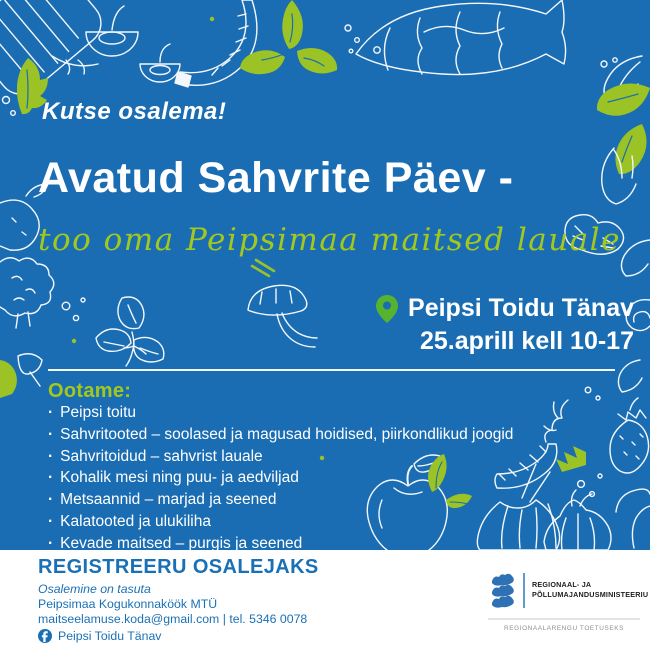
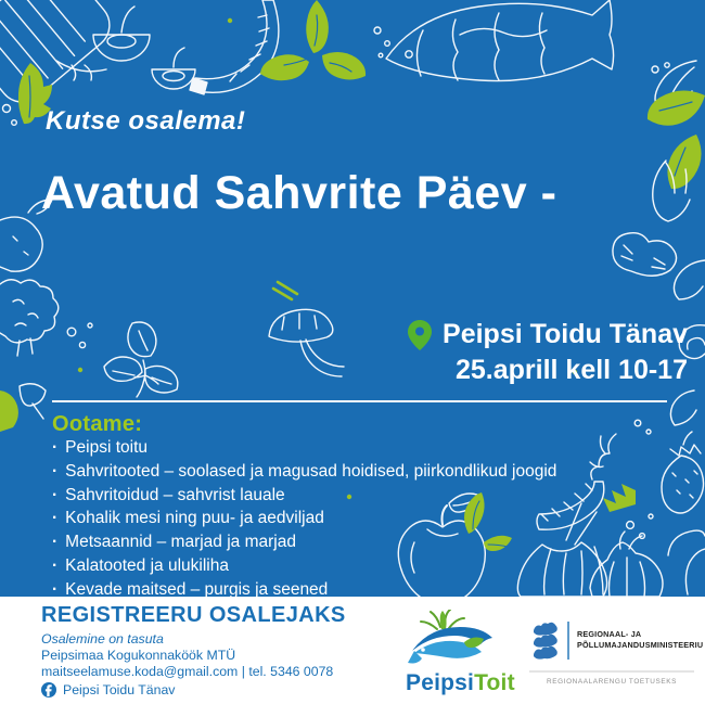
  Kutse osalema!
  Avatud Sahvrite Päev -
- too oma Peipsimaa maitsed lauale
  Peipsi Toidu Tänav
  25.aprill kell 10-17
  Ootame:
  Peipsi toitu
  Sahvritooted – soolased ja magusad hoidised, piirkondlikud joogid
  Sahvritoidud – sahvrist lauale
  Kohalik mesi ning puu- ja aedviljad
- Metsaannid – marjad ja seened
+ Metsaannid – marjad ja marjad
  Kalatooted ja ulukiliha
  Kevade maitsed – purgis ja seened
  REGISTREERU OSALEJAKS
  Osalemine on tasuta
  Peipsimaa Kogukonnaköök MTÜ
  maitseelamuse.koda@gmail.com | tel. 5346 0078
  Peipsi Toidu Tänav
+ PeipsiToit
  REGIONAAL- JA
  PÕLLUMAJANDUSMINISTEERIU
